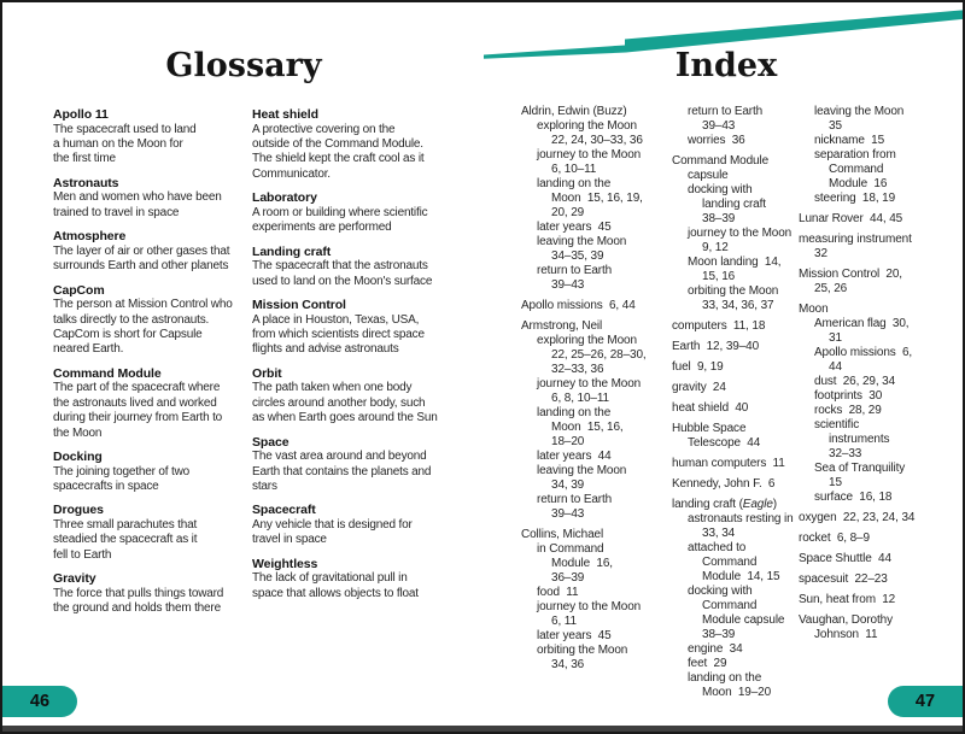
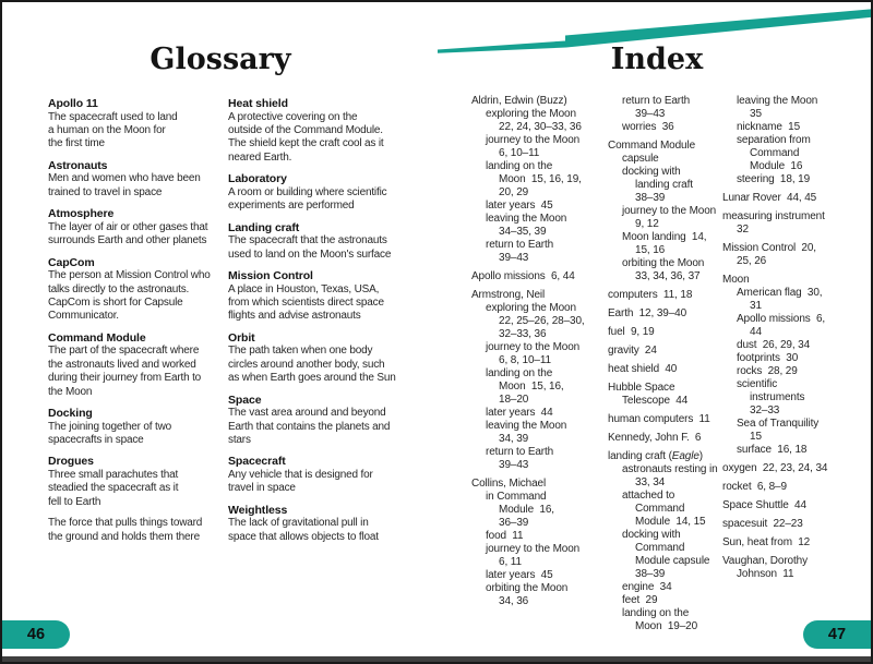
  Glossary
  Apollo 11
  The spacecraft used to land
  a human on the Moon for
  the first time
  Astronauts
  Men and women who have been
  trained to travel in space
  Atmosphere
  The layer of air or other gases that
  surrounds Earth and other planets
  CapCom
  The person at Mission Control who
  talks directly to the astronauts.
  CapCom is short for Capsule
- neared Earth.
+ Communicator.
  Command Module
  The part of the spacecraft where
  the astronauts lived and worked
  during their journey from Earth to
  the Moon
  Docking
  The joining together of two
  spacecrafts in space
  Drogues
  Three small parachutes that
  steadied the spacecraft as it
  fell to Earth
- Gravity
  The force that pulls things toward
  the ground and holds them there
  Heat shield
  A protective covering on the
  outside of the Command Module.
  The shield kept the craft cool as it
- Communicator.
+ neared Earth.
  Laboratory
  A room or building where scientific
  experiments are performed
  Landing craft
  The spacecraft that the astronauts
  used to land on the Moon's surface
  Mission Control
  A place in Houston, Texas, USA,
  from which scientists direct space
  flights and advise astronauts
  Orbit
  The path taken when one body
  circles around another body, such
  as when Earth goes around the Sun
  Space
  The vast area around and beyond
  Earth that contains the planets and
  stars
  Spacecraft
  Any vehicle that is designed for
  travel in space
  Weightless
  The lack of gravitational pull in
  space that allows objects to float
  Index
  Aldrin, Edwin (Buzz)
  exploring the Moon
  22, 24, 30–33, 36
  journey to the Moon
  6, 10–11
  landing on the
  Moon 15, 16, 19,
  20, 29
  later years 45
  leaving the Moon
  34–35, 39
  return to Earth
  39–43
  Apollo missions 6, 44
  Armstrong, Neil
  exploring the Moon
  22, 25–26, 28–30,
  32–33, 36
  journey to the Moon
  6, 8, 10–11
  landing on the
  Moon 15, 16,
  18–20
  later years 44
  leaving the Moon
  34, 39
  return to Earth
  39–43
  Collins, Michael
  in Command
  Module 16,
  36–39
  food 11
  journey to the Moon
  6, 11
  later years 45
  orbiting the Moon
  34, 36
  return to Earth
  39–43
  worries 36
  Command Module
  capsule
  docking with
  landing craft
  38–39
  journey to the Moon
  9, 12
  Moon landing 14,
  15, 16
  orbiting the Moon
  33, 34, 36, 37
  computers 11, 18
  Earth 12, 39–40
  fuel 9, 19
  gravity 24
  heat shield 40
  Hubble Space
  Telescope 44
  human computers 11
  Kennedy, John F. 6
  landing craft (Eagle)
  astronauts resting in
  33, 34
  attached to
  Command
  Module 14, 15
  docking with
  Command
  Module capsule
  38–39
  engine 34
  feet 29
  landing on the
  Moon 19–20
  leaving the Moon
  35
  nickname 15
  separation from
  Command
  Module 16
  steering 18, 19
  Lunar Rover 44, 45
  measuring instrument
  32
  Mission Control 20,
  25, 26
  Moon
  American flag 30,
  31
  Apollo missions 6,
  44
  dust 26, 29, 34
  footprints 30
  rocks 28, 29
  scientific
  instruments
  32–33
  Sea of Tranquility
  15
  surface 16, 18
  oxygen 22, 23, 24, 34
  rocket 6, 8–9
  Space Shuttle 44
  spacesuit 22–23
  Sun, heat from 12
  Vaughan, Dorothy
  Johnson 11
  46
  47
